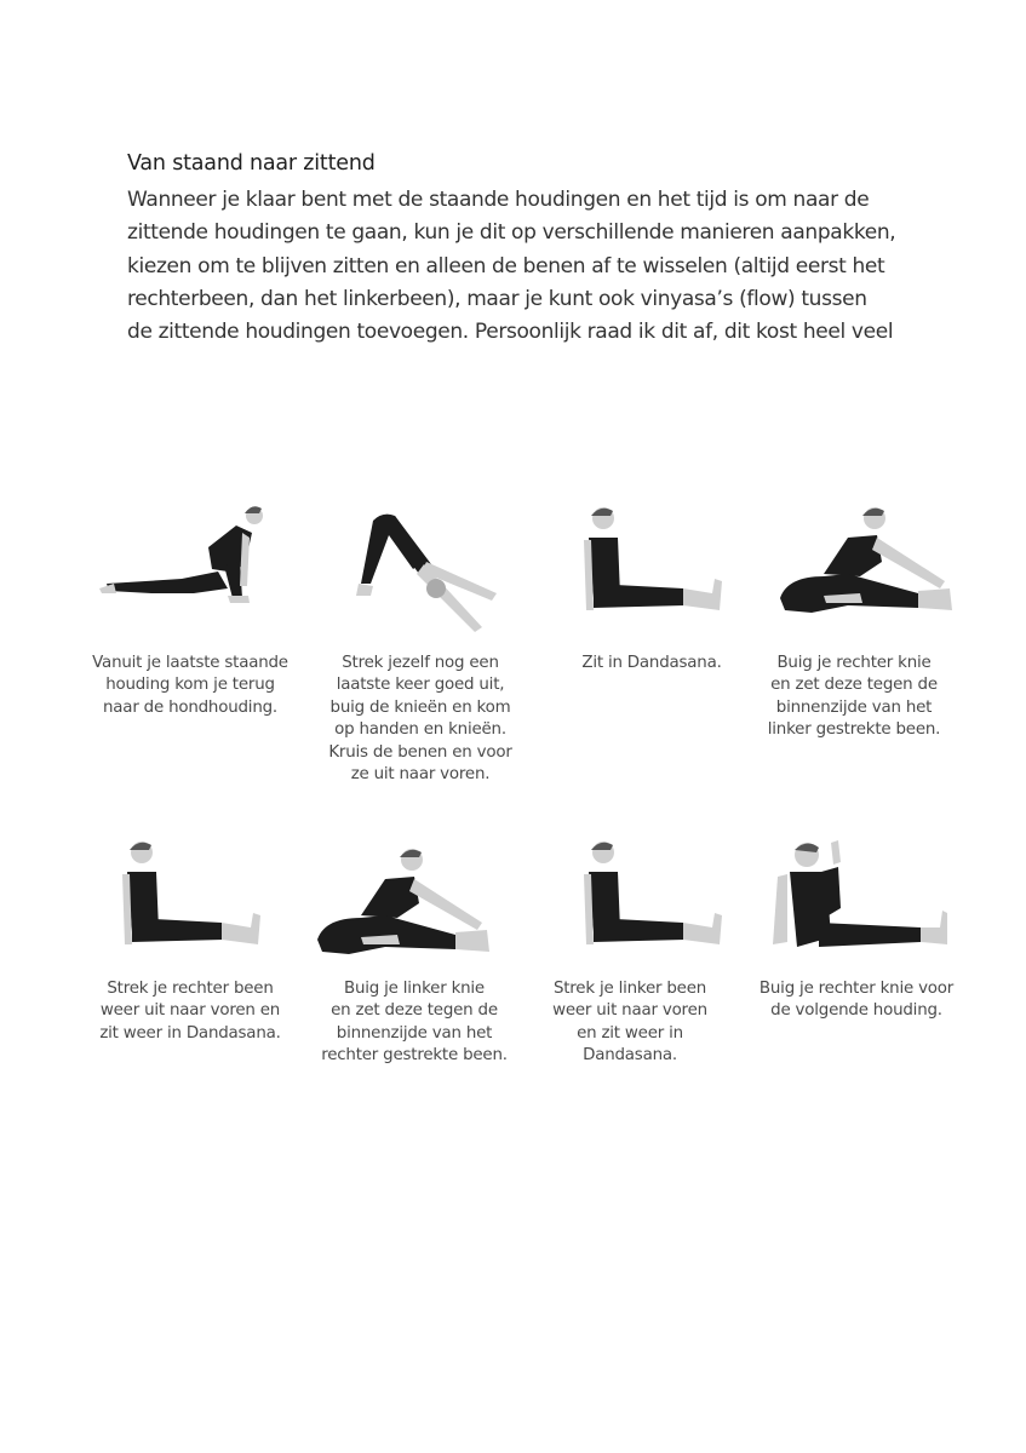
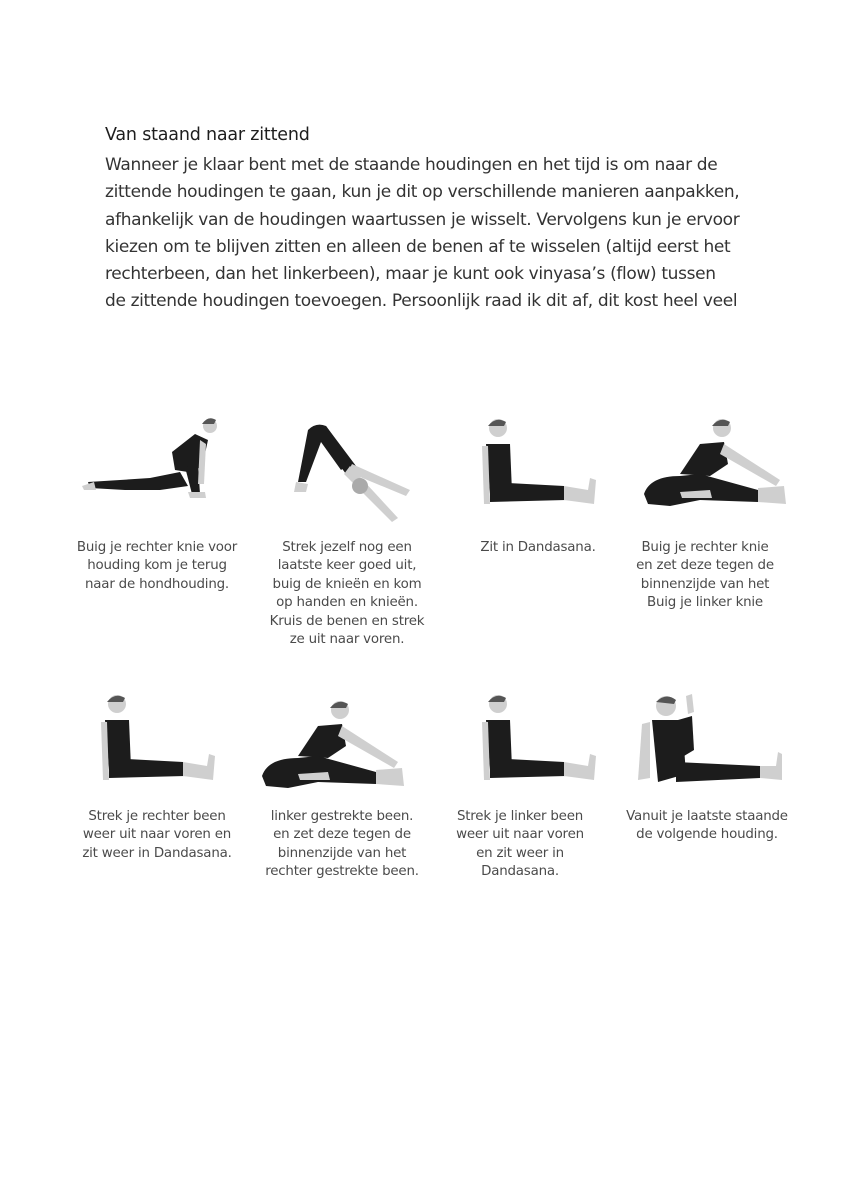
  Van staand naar zittend
  Wanneer je klaar bent met de staande houdingen en het tijd is om naar de
  zittende houdingen te gaan, kun je dit op verschillende manieren aanpakken,
+ afhankelijk van de houdingen waartussen je wisselt. Vervolgens kun je ervoor
  kiezen om te blijven zitten en alleen de benen af te wisselen (altijd eerst het
  rechterbeen, dan het linkerbeen), maar je kunt ook vinyasa’s (flow) tussen
  de zittende houdingen toevoegen. Persoonlijk raad ik dit af, dit kost heel veel
- Vanuit je laatste staande
+ Buig je rechter knie voor
  houding kom je terug
  naar de hondhouding.
  Strek jezelf nog een
  laatste keer goed uit,
  buig de knieën en kom
  op handen en knieën.
- Kruis de benen en voor
+ Kruis de benen en strek
  ze uit naar voren.
  Zit in Dandasana.
  Buig je rechter knie
  en zet deze tegen de
  binnenzijde van het
- linker gestrekte been.
+ Buig je linker knie
  Strek je rechter been
  weer uit naar voren en
  zit weer in Dandasana.
- Buig je linker knie
+ linker gestrekte been.
  en zet deze tegen de
  binnenzijde van het
  rechter gestrekte been.
  Strek je linker been
  weer uit naar voren
  en zit weer in
  Dandasana.
- Buig je rechter knie voor
+ Vanuit je laatste staande
  de volgende houding.
